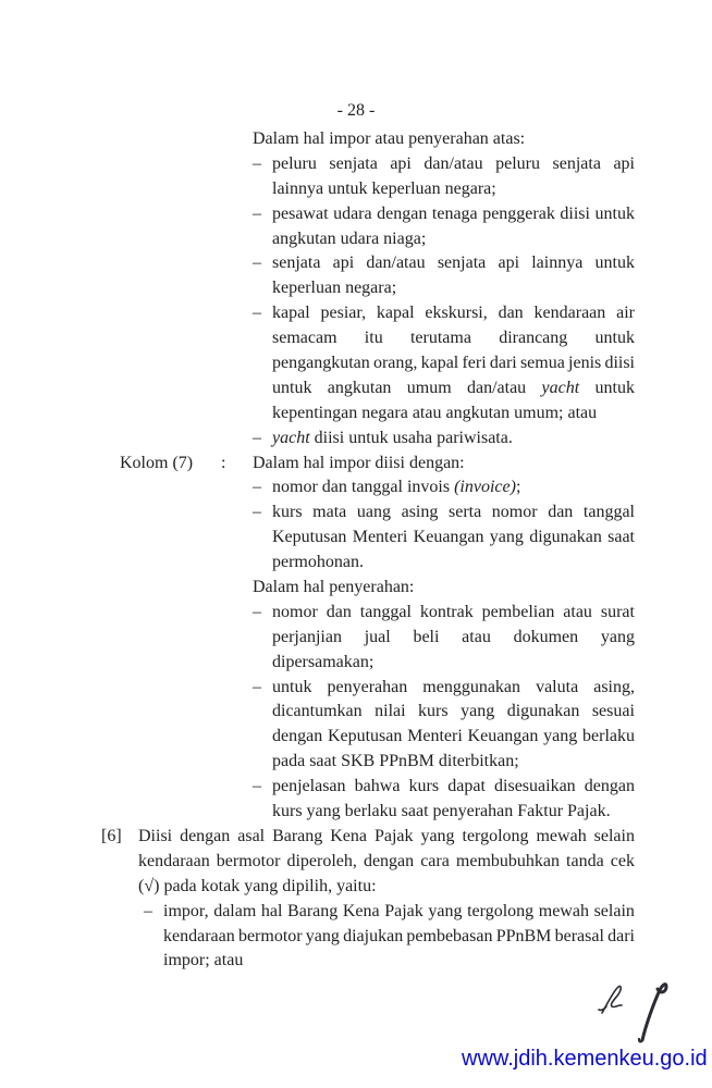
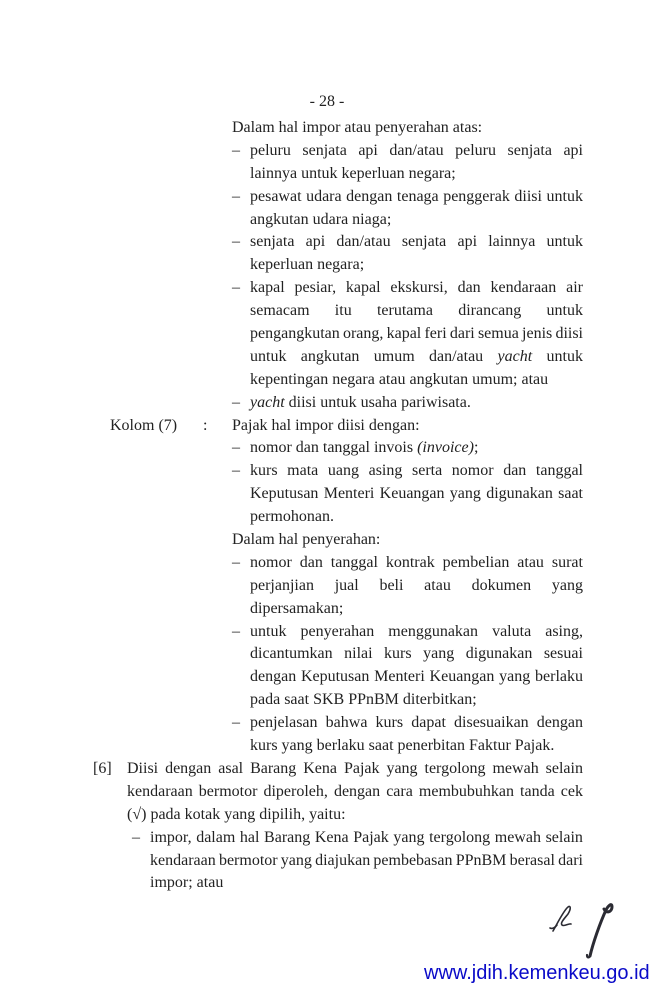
  - 28 -
  Dalam hal impor atau penyerahan atas:
  –
  peluru
  senjata
  api
  dan/atau
  peluru
  senjata
  api
  lainnya untuk keperluan negara;
  –
  pesawat
  udara
  dengan
  tenaga
  penggerak
  diisi
  untuk
  angkutan udara niaga;
  –
  senjata
  api
  dan/atau
  senjata
  api
  lainnya
  untuk
  keperluan negara;
  –
  kapal
  pesiar,
  kapal
  ekskursi,
  dan
  kendaraan
  air
  semacam
  itu
  terutama
  dirancang
  untuk
  pengangkutan
  orang,
  kapal
  feri
  dari
  semua
  jenis
  diisi
  untuk
  angkutan
  umum
  dan/atau
  yacht
  untuk
  kepentingan negara atau angkutan umum; atau
  –
  yacht diisi untuk usaha pariwisata.
  Kolom (7)
  :
- Dalam hal impor diisi dengan:
+ Pajak hal impor diisi dengan:
  –
  nomor dan tanggal invois (invoice);
  –
  kurs
  mata
  uang
  asing
  serta
  nomor
  dan
  tanggal
  Keputusan
  Menteri
  Keuangan
  yang
  digunakan
  saat
  permohonan.
  Dalam hal penyerahan:
  –
  nomor
  dan
  tanggal
  kontrak
  pembelian
  atau
  surat
  perjanjian
  jual
  beli
  atau
  dokumen
  yang
  dipersamakan;
  –
  untuk
  penyerahan
  menggunakan
  valuta
  asing,
  dicantumkan
  nilai
  kurs
  yang
  digunakan
  sesuai
  dengan
  Keputusan
  Menteri
  Keuangan
  yang
  berlaku
  pada saat SKB PPnBM diterbitkan;
  –
  penjelasan
  bahwa
  kurs
  dapat
  disesuaikan
  dengan
- kurs yang berlaku saat penyerahan Faktur Pajak.
+ kurs yang berlaku saat penerbitan Faktur Pajak.
  [6]
  Diisi
  dengan
  asal
  Barang
  Kena
  Pajak
  yang
  tergolong
  mewah
  selain
  kendaraan
  bermotor
  diperoleh,
  dengan
  cara
  membubuhkan
  tanda
  cek
  (√) pada kotak yang dipilih, yaitu:
  –
  impor,
  dalam
  hal
  Barang
  Kena
  Pajak
  yang
  tergolong
  mewah
  selain
  kendaraan
  bermotor
  yang
  diajukan
  pembebasan
  PPnBM
  berasal
  dari
  impor; atau
  www.jdih.kemenkeu.go.id
